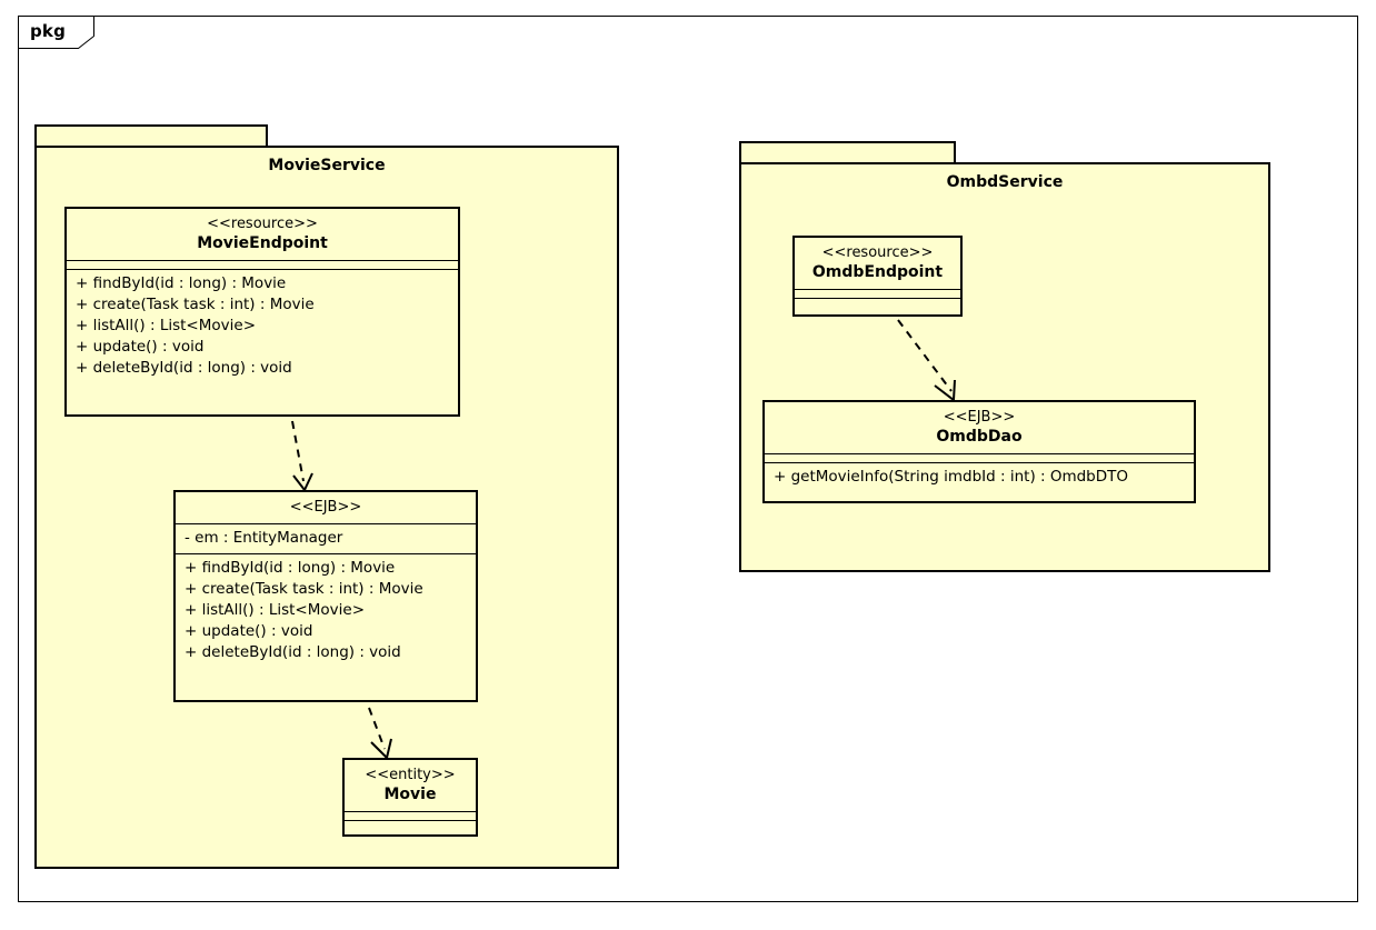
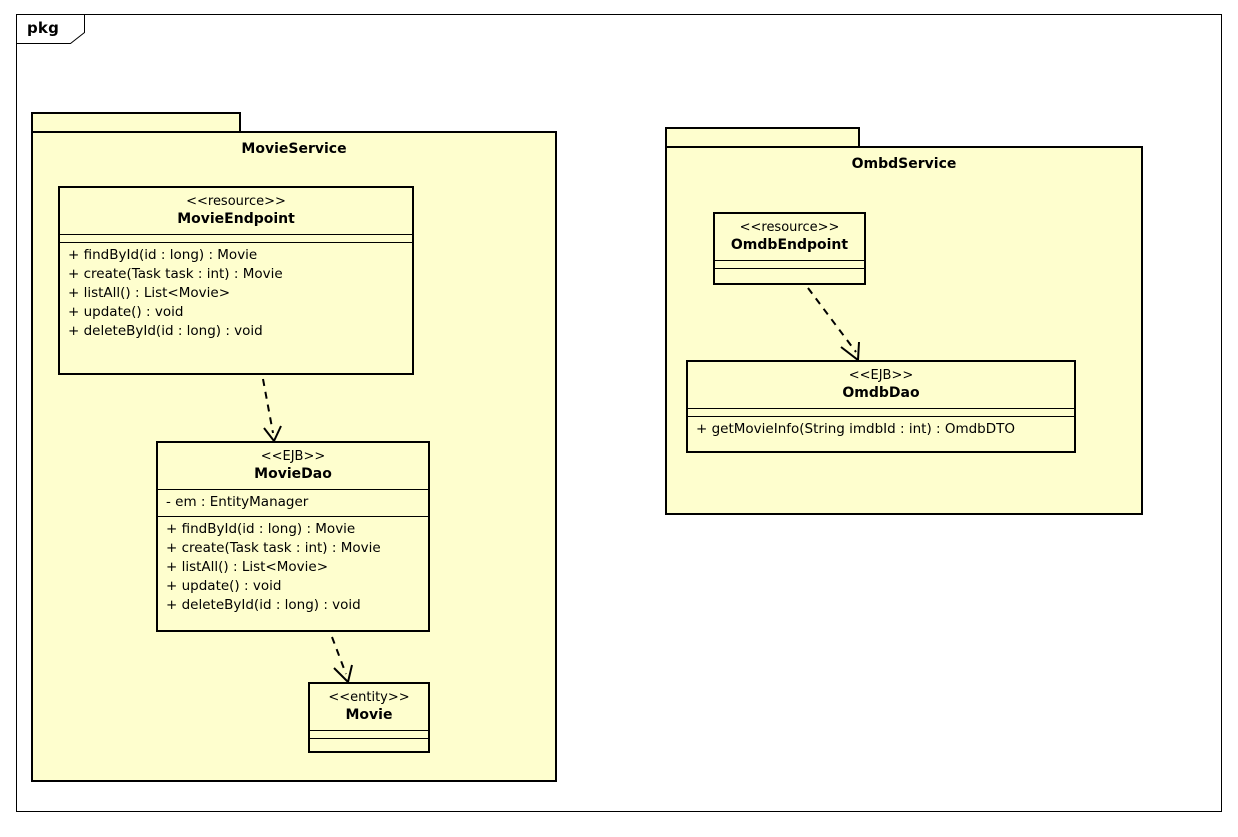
  pkg
  MovieService
  <<resource>>
  MovieEndpoint
  + findById(id : long) : Movie
  + create(Task task : int) : Movie
  + listAll() : List<Movie>
  + update() : void
  + deleteById(id : long) : void
  <<EJB>>
+ MovieDao
  - em : EntityManager
  + findById(id : long) : Movie
  + create(Task task : int) : Movie
  + listAll() : List<Movie>
  + update() : void
  + deleteById(id : long) : void
  <<entity>>
  Movie
  OmbdService
  <<resource>>
  OmdbEndpoint
  <<EJB>>
  OmdbDao
  + getMovieInfo(String imdbId : int) : OmdbDTO
